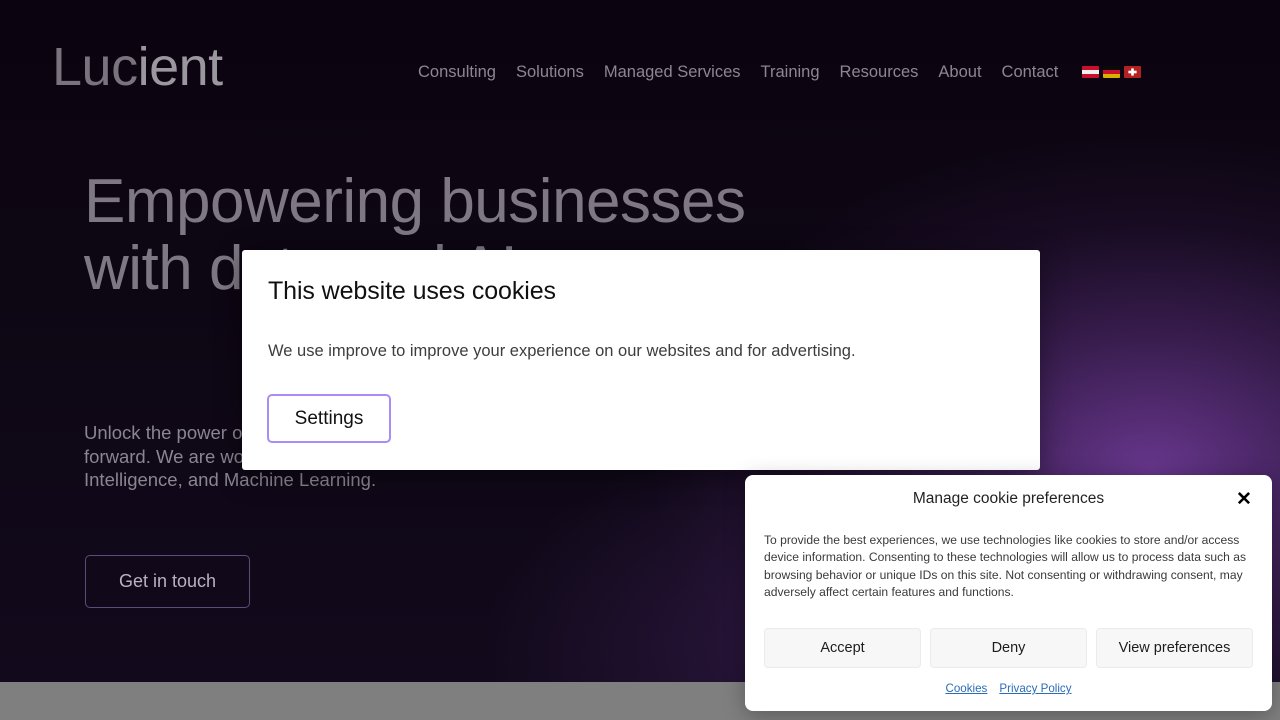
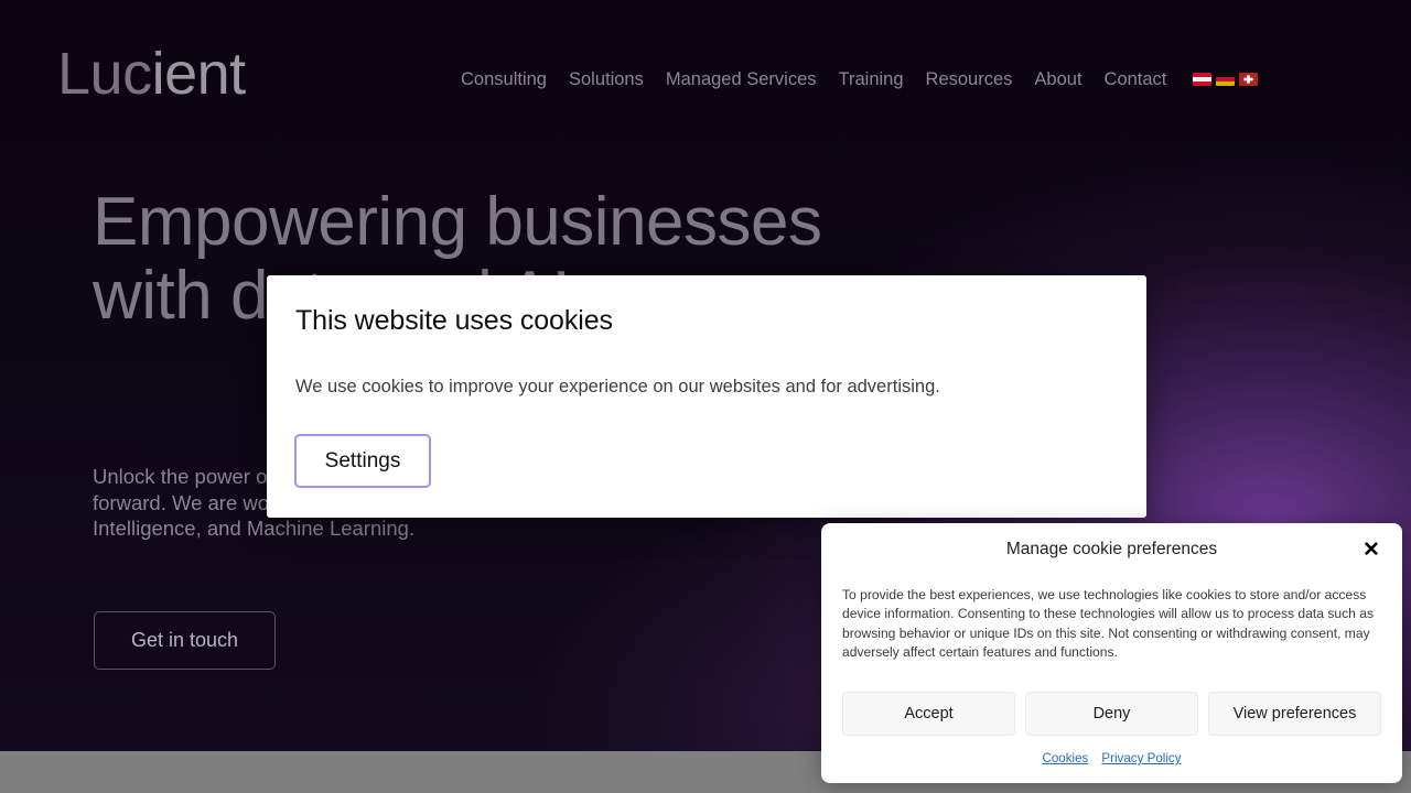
  Lucient
  Consulting
  Solutions
  Managed Services
  Training
  Resources
  About
  Contact
  Empowering businesses with d
  Get in touch
  This website uses cookies
- We use improve to improve your experience on our websites and for advertising.
+ We use cookies to improve your experience on our websites and for advertising.
  Settings
  Manage cookie preferences
  ✕
  To provide the best experiences, we use technologies like cookies to store and/or access device information. Consenting to these technologies will allow us to process data such as browsing behavior or unique IDs on this site. Not consenting or withdrawing consent, may adversely affect certain features and functions.
  Accept
  Deny
  View preferences
  Cookies
  Privacy Policy
